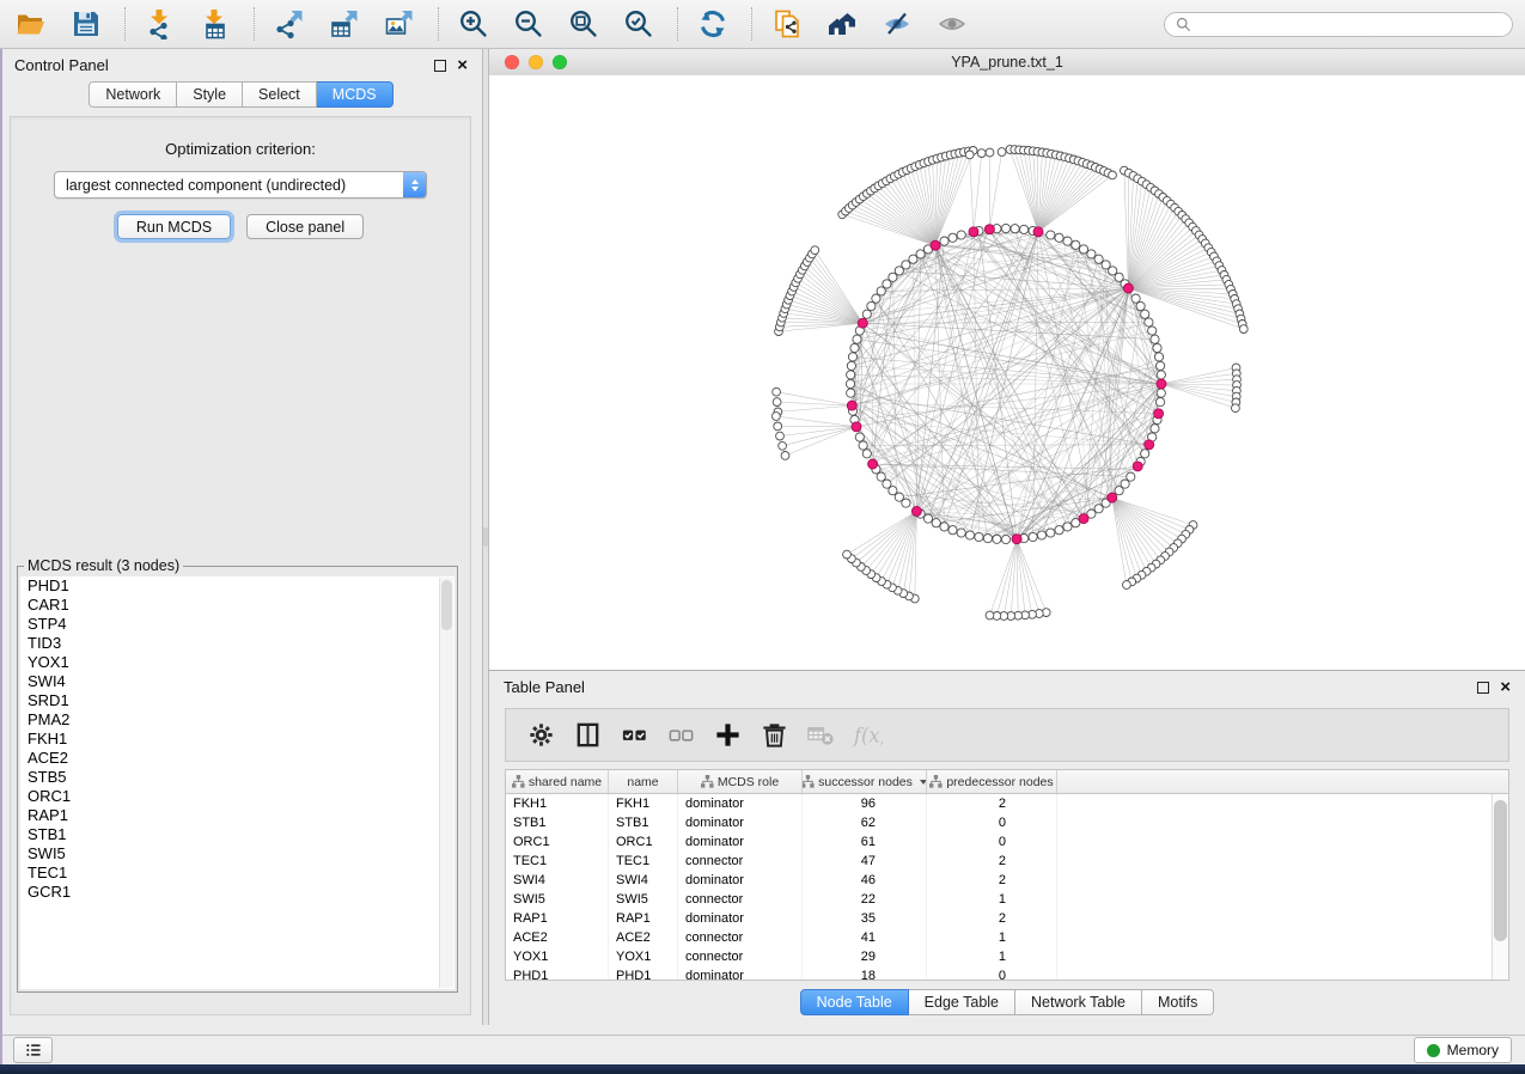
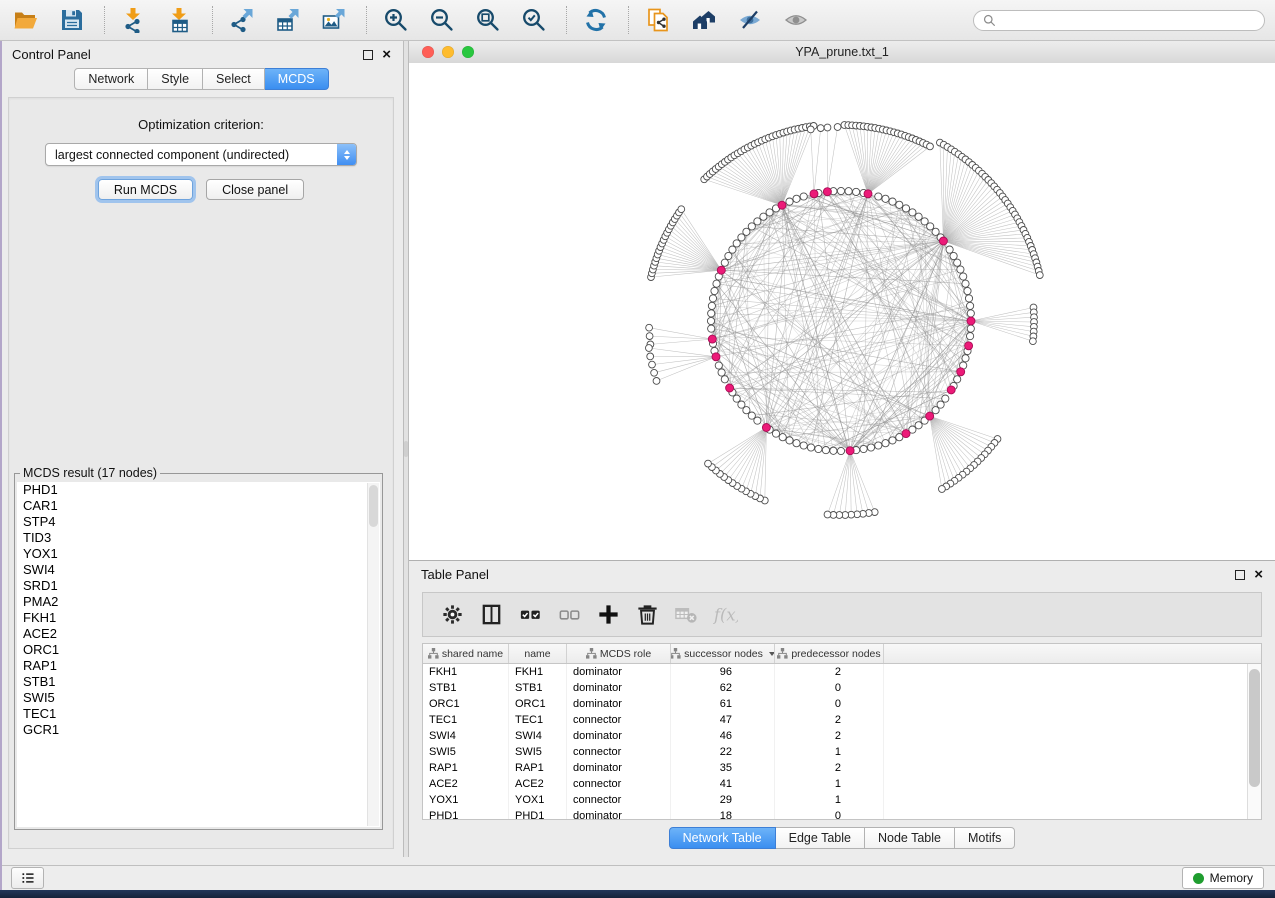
  Control Panel
  ×
  Network
  Style
  Select
  MCDS
  Optimization criterion:
  largest connected component (undirected)
  Run MCDS
  Close panel
- MCDS result (3 nodes)
+ MCDS result (17 nodes)
  PHD1
  CAR1
  STP4
  TID3
  YOX1
  SWI4
  SRD1
  PMA2
  FKH1
  ACE2
- STB5
  ORC1
  RAP1
  STB1
  SWI5
  TEC1
  GCR1
  YPA_prune.txt_1
  Table Panel
  ×
  f(x
  shared name
  name
  MCDS role
  successor nodes
  predecessor nodes
  FKH1
  FKH1
  dominator
  96
  2
  STB1
  STB1
  dominator
  62
  0
  ORC1
  ORC1
  dominator
  61
  0
  TEC1
  TEC1
  connector
  47
  2
  SWI4
  SWI4
  dominator
  46
  2
  SWI5
  SWI5
  connector
  22
  1
  RAP1
  RAP1
  dominator
  35
  2
  ACE2
  ACE2
  connector
  41
  1
  YOX1
  YOX1
  connector
  29
  1
  PHD1
  PHD1
  dominator
  18
  0
- Node Table
+ Network Table
  Edge Table
- Network Table
+ Node Table
  Motifs
  Memory
